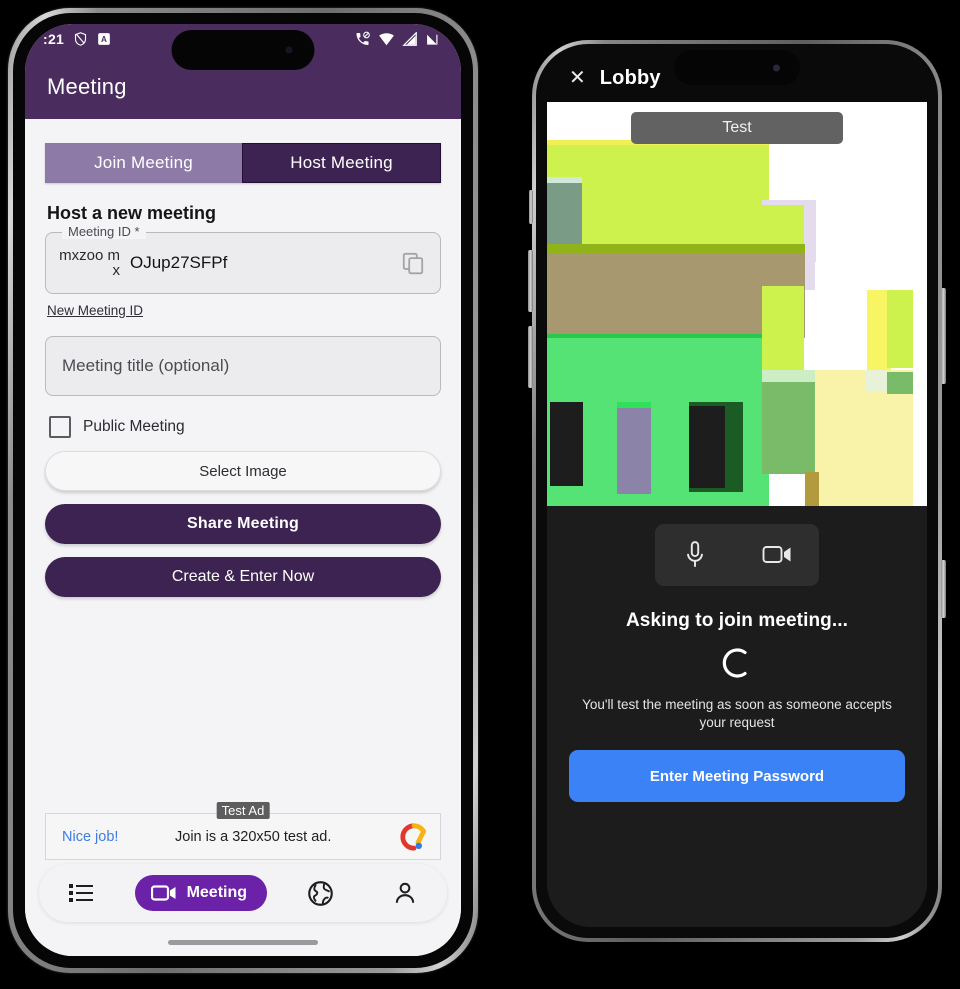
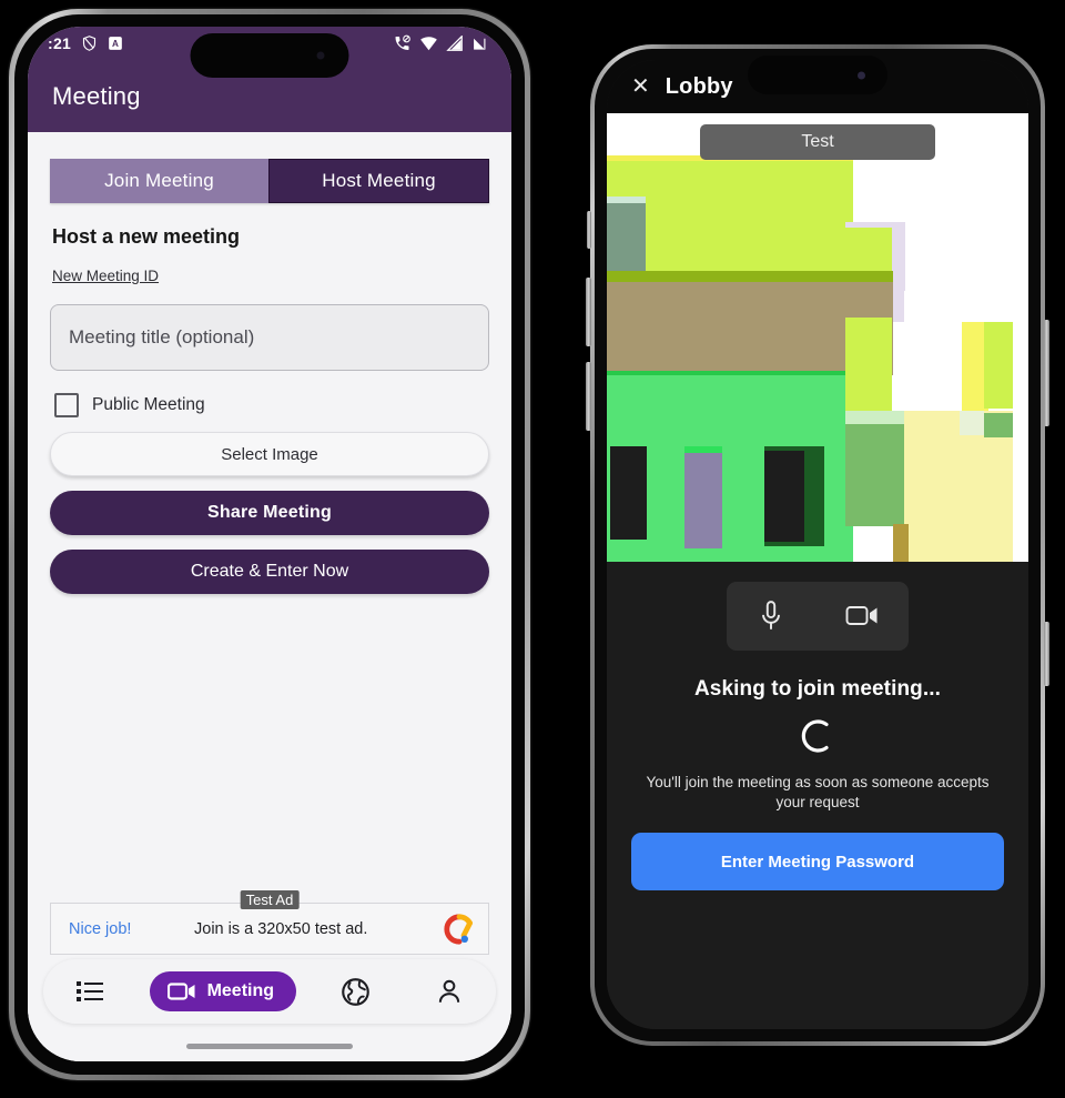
  :21
  A
  Meeting
  Join Meeting
  Host Meeting
  Host a new meeting
- Meeting ID *
- mxzoo mx
- OJup27SFPf
  New Meeting ID
  Meeting title (optional)
  Public Meeting
  Select Image
  Share Meeting
  Create & Enter Now
  Test Ad
  Nice job!
  Join is a 320x50 test ad.
  Meeting
  ✕
  Lobby
  Test
  Asking to join meeting...
- You'll test the meeting as soon as someone accepts your request
+ You'll join the meeting as soon as someone accepts your request
  Enter Meeting Password
